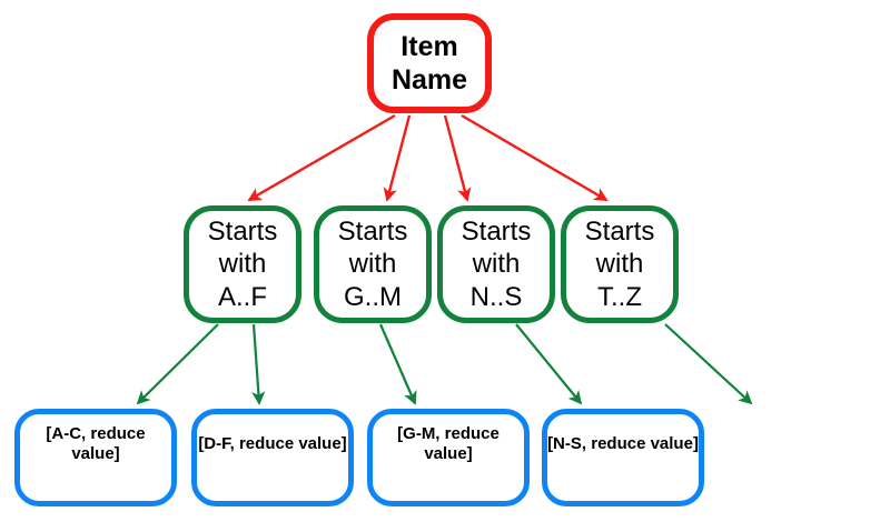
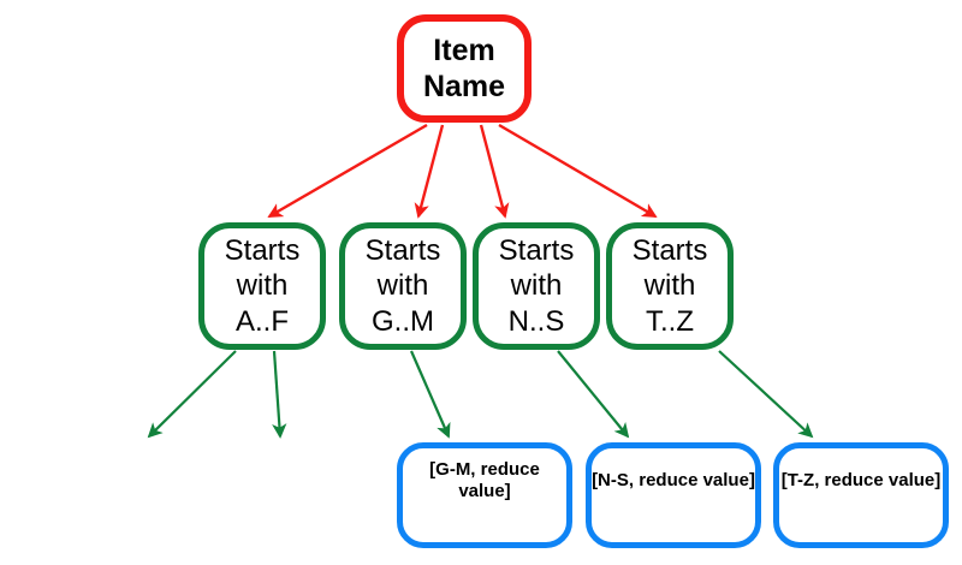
  Item
  Name
  Starts
  with
  A..F
  Starts
  with
  G..M
  Starts
  with
  N..S
  Starts
  with
  T..Z
- [A-C, reduce value]
- [D-F, reduce value]
  [G-M, reduce value]
  [N-S, reduce value]
+ [T-Z, reduce value]
